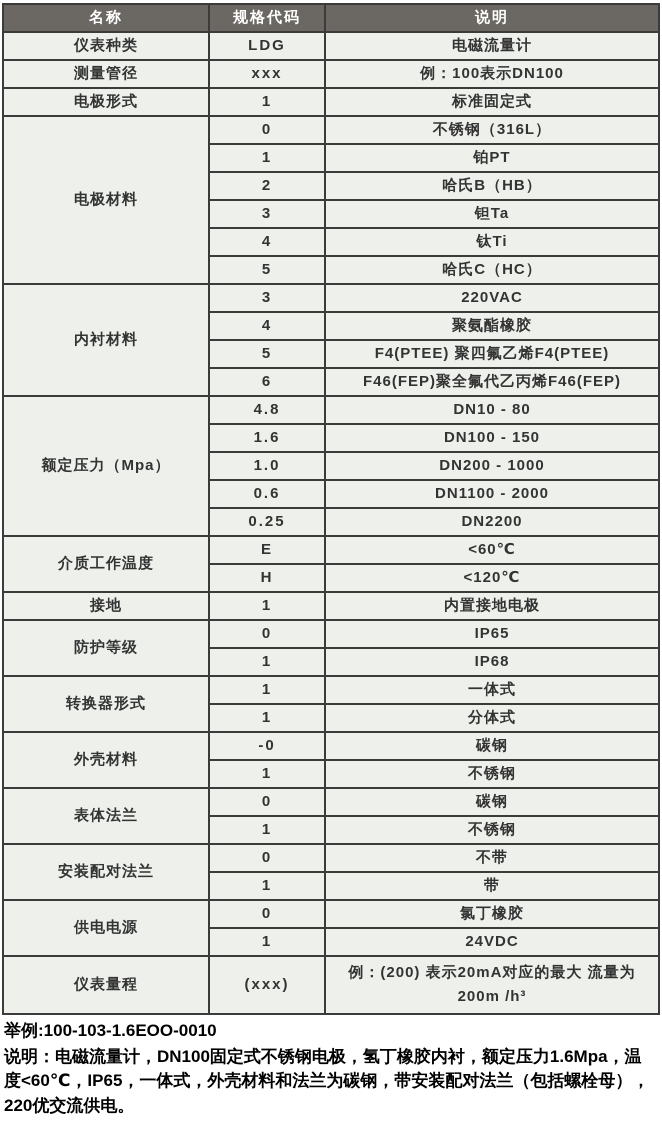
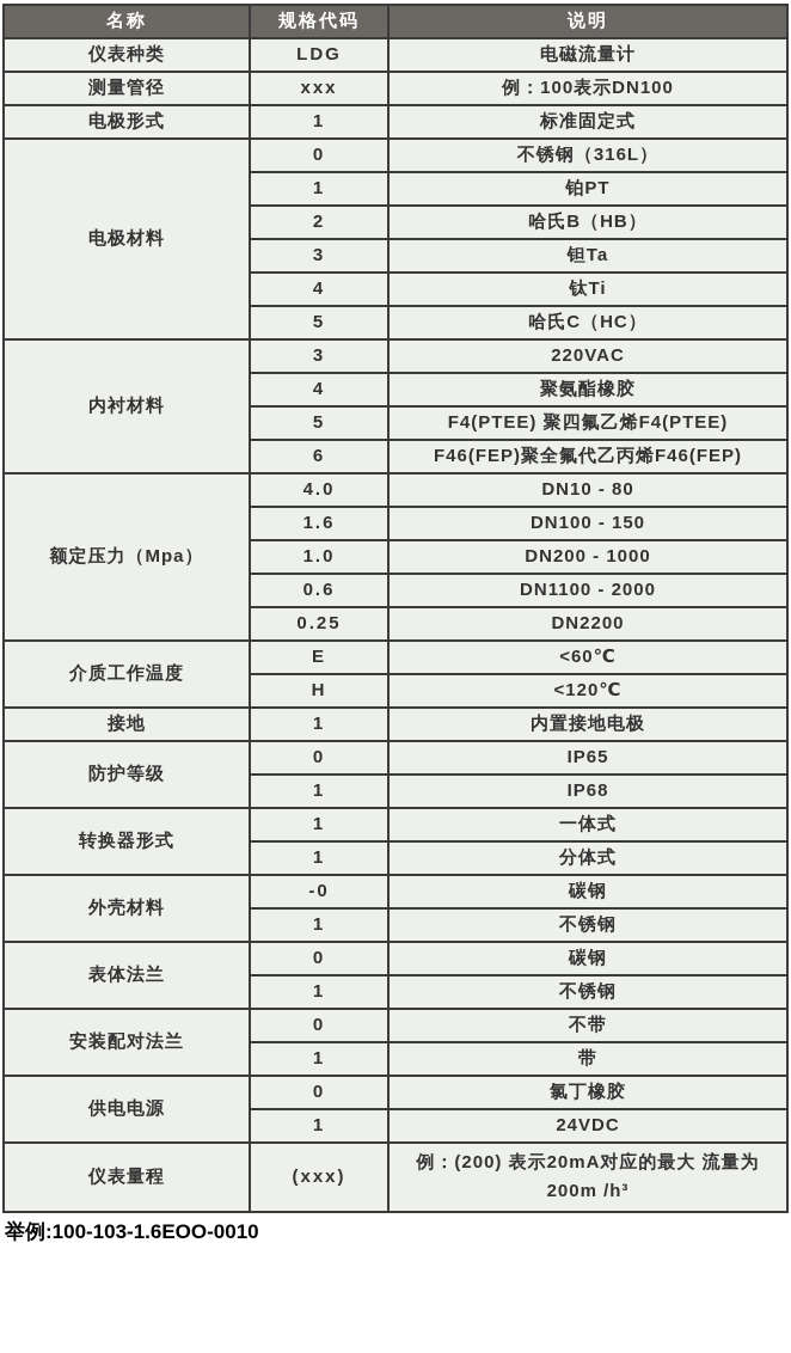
  名称	规格代码	说明
  仪表种类	LDG	电磁流量计
  测量管径	xxx	例：100表示DN100
  电极形式	1	标准固定式
  电极材料	0	不锈钢（316L）
  1	铂PT
  2	哈氏B（HB）
  3	钽Ta
  4	钛Ti
  5	哈氏C（HC）
  内衬材料	3	220VAC
  4	聚氨酯橡胶
  5	F4(PTEE) 聚四氟乙烯F4(PTEE)
  6	F46(FEP)聚全氟代乙丙烯F46(FEP)
- 额定压力（Mpa）	4.8	DN10 - 80
+ 额定压力（Mpa）	4.0	DN10 - 80
  1.6	DN100 - 150
  1.0	DN200 - 1000
  0.6	DN1100 - 2000
  0.25	DN2200
  介质工作温度	E	<60℃
  H	<120℃
  接地	1	内置接地电极
  防护等级	0	IP65
  1	IP68
  转换器形式	1	一体式
  1	分体式
  外壳材料	-0	碳钢
  1	不锈钢
  表体法兰	0	碳钢
  1	不锈钢
  安装配对法兰	0	不带
  1	带
  供电电源	0	氯丁橡胶
  1	24VDC
  仪表量程	(xxx)	例：(200) 表示20mA对应的最大 流量为200m /h³
  举例:100-103-1.6EOO-0010
- 说明：电磁流量计，DN100固定式不锈钢电极，氢丁橡胶内衬，额定压力1.6Mpa，温度<60℃，IP65，一体式，外壳材料和法兰为碳钢，带安装配对法兰（包括螺栓母），220优交流供电。
